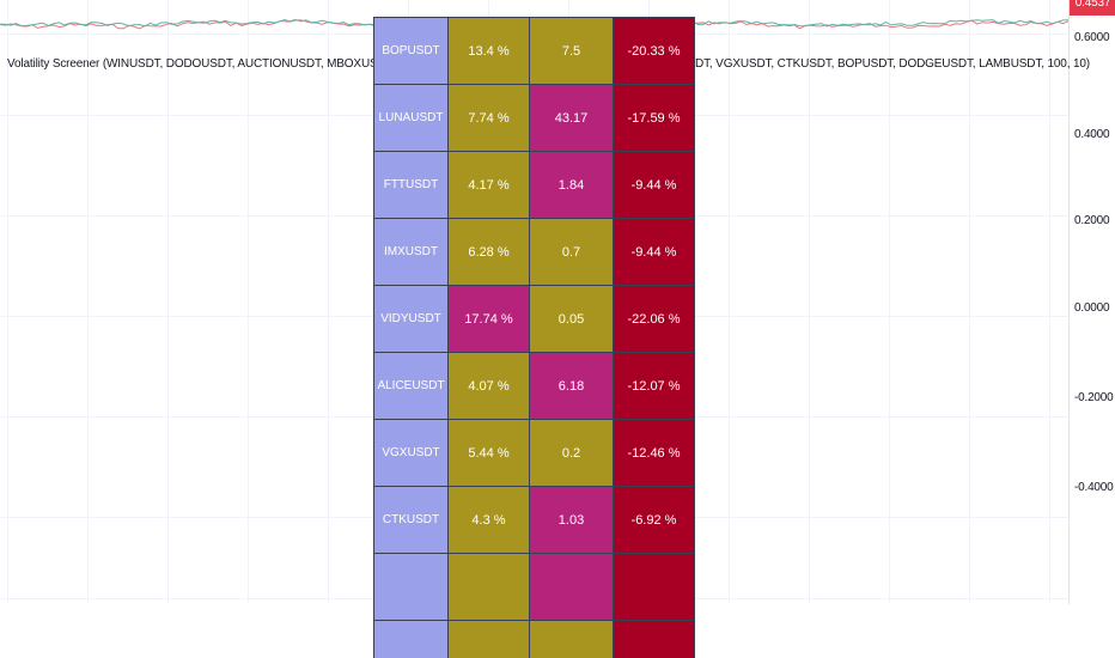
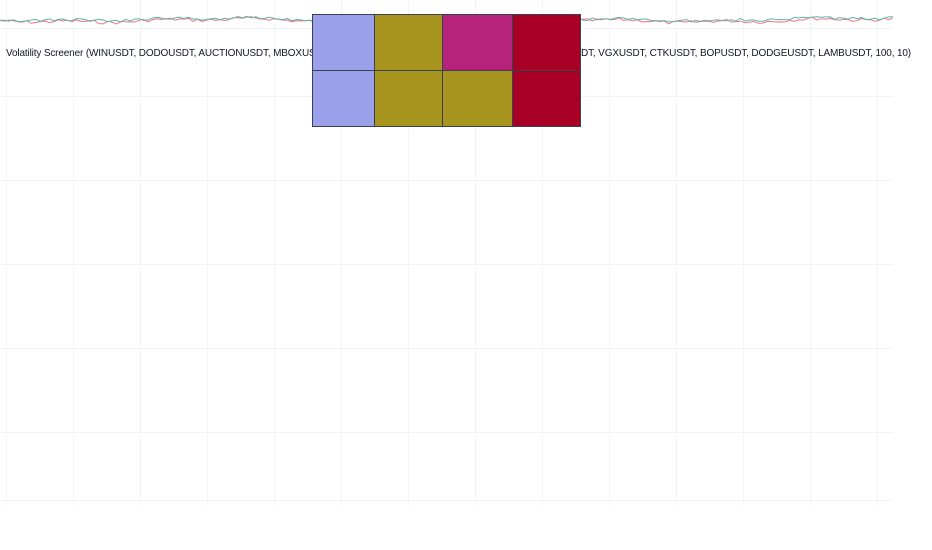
  Volatility Screener (WINUSDT, DODOUSDT, AUCTIONUSDT, MBOXUDT, VGXUSDT, CTKUSDT, BOPUSDT, DODGEUSDT, LAMBUSDT, 100, 10)
- BOPUSDT	13.4 %	7.5	-20.33 %
- LUNAUSDT	7.74 %	43.17	-17.59 %
- FTTUSDT	4.17 %	1.84	-9.44 %
- IMXUSDT	6.28 %	0.7	-9.44 %
- VIDYUSDT	17.74 %	0.05	-22.06 %
- ALICEUSDT	4.07 %	6.18	-12.07 %
- VGXUSDT	5.44 %	0.2	-12.46 %
- CTKUSDT	4.3 %	1.03	-6.92 %
- 0.4537
- 0.6000
- 0.4000
- 0.2000
- 0.0000
- -0.2000
- -0.4000
